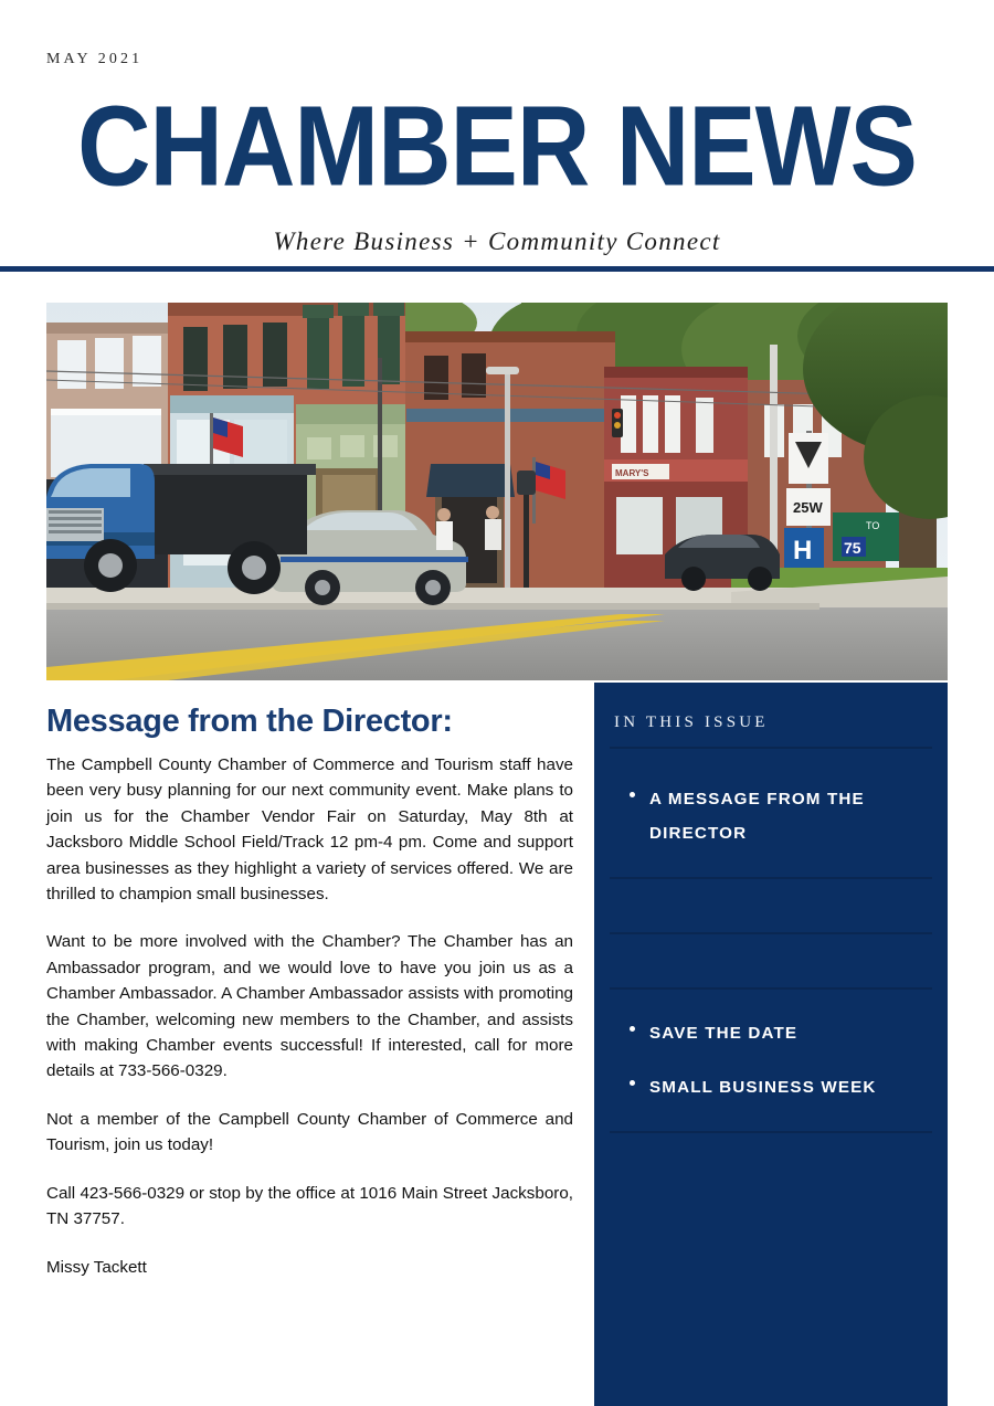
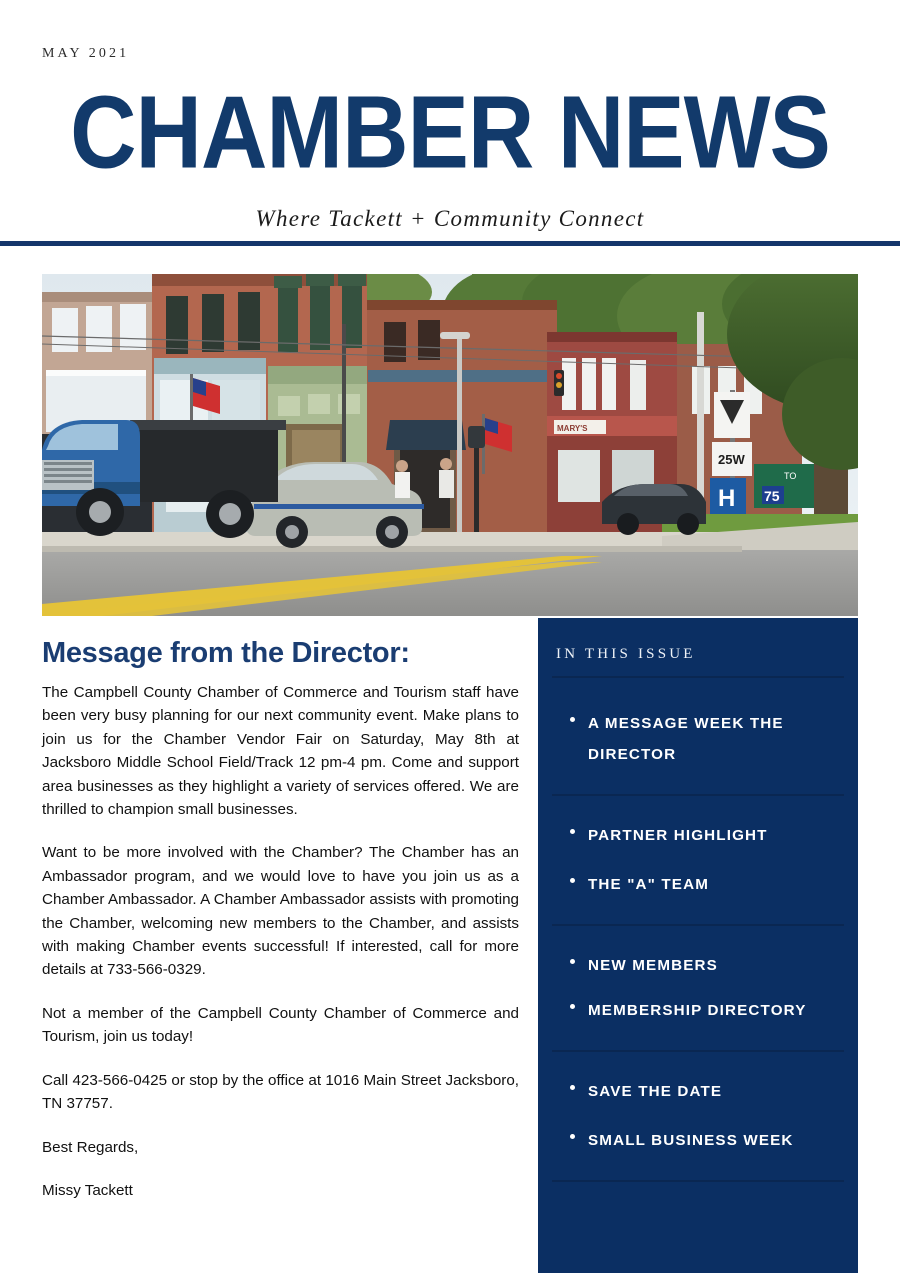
  MAY 2021
  CHAMBER NEWS
- Where Business + Community Connect
+ Where Tackett + Community Connect
  MARY'S
  25W
  H
  TO
  75
  Message from the Director:
  The Campbell County Chamber of Commerce and Tourism staff have been very busy planning for our next community event. Make plans to join us for the Chamber Vendor Fair on Saturday, May 8th at Jacksboro Middle School Field/Track 12 pm-4 pm. Come and support area businesses as they highlight a variety of services offered. We are thrilled to champion small businesses.
  Want to be more involved with the Chamber? The Chamber has an Ambassador program, and we would love to have you join us as a Chamber Ambassador. A Chamber Ambassador assists with promoting the Chamber, welcoming new members to the Chamber, and assists with making Chamber events successful! If interested, call for more details at 733-566-0329.
  Not a member of the Campbell County Chamber of Commerce and Tourism, join us today!
- Call 423-566-0329 or stop by the office at 1016 Main Street Jacksboro, TN 37757.
+ Call 423-566-0425 or stop by the office at 1016 Main Street Jacksboro, TN 37757.
+ Best Regards,
  Missy Tackett
  IN THIS ISSUE
- A MESSAGE FROM THE DIRECTOR
+ A MESSAGE WEEK THE DIRECTOR
+ PARTNER HIGHLIGHT
+ THE "A" TEAM
+ NEW MEMBERS
+ MEMBERSHIP DIRECTORY
  SAVE THE DATE
  SMALL BUSINESS WEEK
